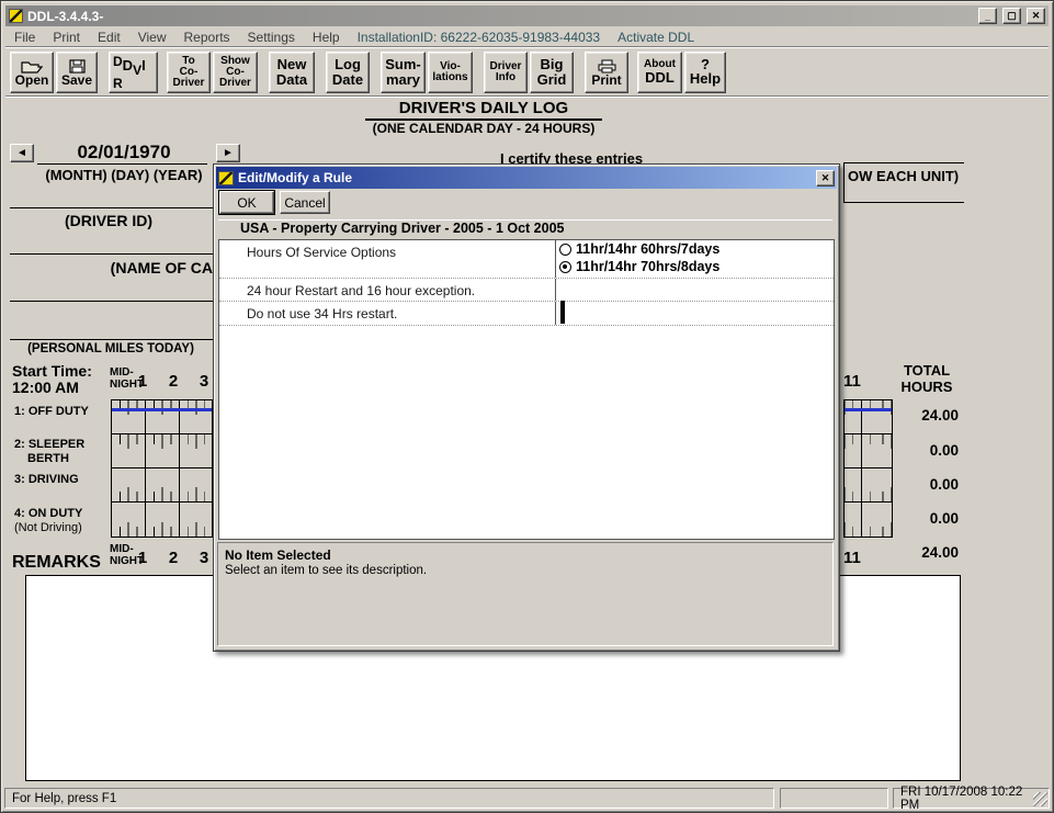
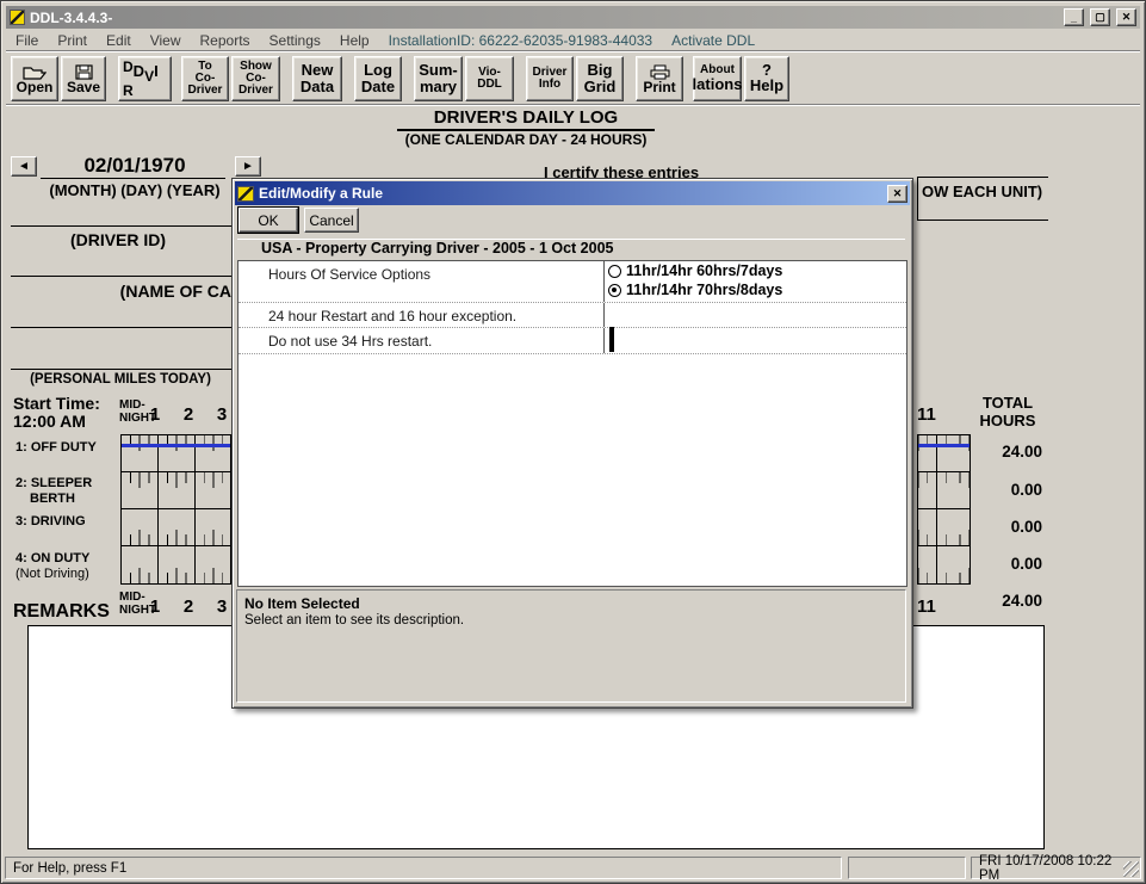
  DDL-3.4.4.3-
  _
  ▢
  ✕
  File
  Print
  Edit
  View
  Reports
  Settings
  Help
  InstallationID: 66222-62035-91983-44033
  Activate DDL
  Open
  Save
  DDVIR
  To
  Co-
  Driver
  Show
  Co-
  Driver
  New
  Data
  Log
  Date
  Sum-
  mary
  Vio-
- lations
+ DDL
  Driver
  Info
  Big
  Grid
  Print
  About
- DDL
+ lations
  ?
  Help
  DRIVER'S DAILY LOG
  (ONE CALENDAR DAY - 24 HOURS)
  ◄
  02/01/1970
  ►
  (MONTH) (DAY) (YEAR)
  I certify these entries
  OW EACH UNIT)
  (DRIVER ID)
  (NAME OF CA
  (PERSONAL MILES TODAY)
  Start Time:
  12:00 AM
  MID-
  NIGHT
  1
  2
  3
  11
  TOTAL
  HOURS
  1: OFF DUTY
  2: SLEEPER
  BERTH
  3: DRIVING
  4: ON DUTY
  (Not Driving)
  24.00
  0.00
  0.00
  0.00
  MID-
  NIGHT
  1
  2
  3
  11
  REMARKS
  24.00
  Edit/Modify a Rule
  ✕
  OK
  Cancel
  USA - Property Carrying Driver - 2005 - 1 Oct 2005
  Hours Of Service Options
  11hr/14hr 60hrs/7days
  11hr/14hr 70hrs/8days
  24 hour Restart and 16 hour exception.
  Do not use 34 Hrs restart.
  No Item Selected
  Select an item to see its description.
  For Help, press F1
  FRI 10/17/2008 10:22 PM
